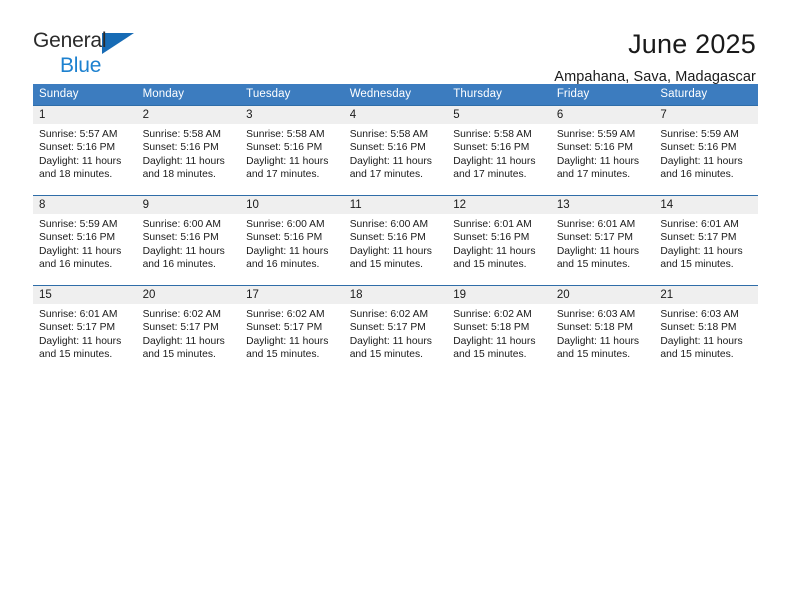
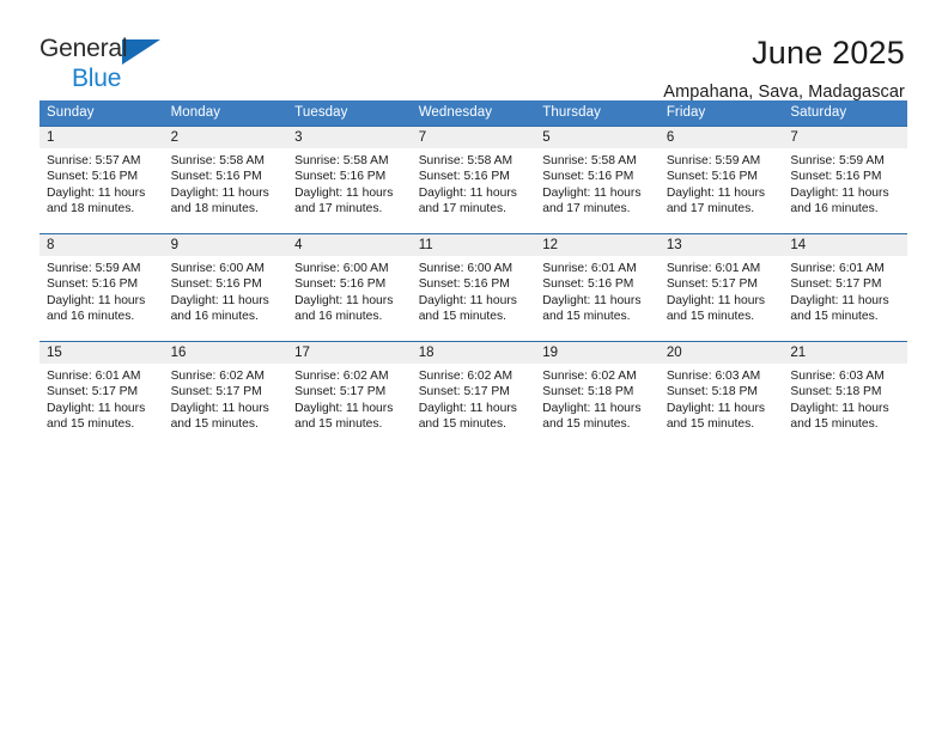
  General
  Blue
  June 2025
  Ampahana, Sava, Madagascar
  Sunday	Monday	Tuesday	Wednesday	Thursday	Friday	Saturday
- 1Sunrise: 5:57 AMSunset: 5:16 PMDaylight: 11 hoursand 18 minutes.	2Sunrise: 5:58 AMSunset: 5:16 PMDaylight: 11 hoursand 18 minutes.	3Sunrise: 5:58 AMSunset: 5:16 PMDaylight: 11 hoursand 17 minutes.	4Sunrise: 5:58 AMSunset: 5:16 PMDaylight: 11 hoursand 17 minutes.	5Sunrise: 5:58 AMSunset: 5:16 PMDaylight: 11 hoursand 17 minutes.	6Sunrise: 5:59 AMSunset: 5:16 PMDaylight: 11 hoursand 17 minutes.	7Sunrise: 5:59 AMSunset: 5:16 PMDaylight: 11 hoursand 16 minutes.
+ 1Sunrise: 5:57 AMSunset: 5:16 PMDaylight: 11 hoursand 18 minutes.	2Sunrise: 5:58 AMSunset: 5:16 PMDaylight: 11 hoursand 18 minutes.	3Sunrise: 5:58 AMSunset: 5:16 PMDaylight: 11 hoursand 17 minutes.	7Sunrise: 5:58 AMSunset: 5:16 PMDaylight: 11 hoursand 17 minutes.	5Sunrise: 5:58 AMSunset: 5:16 PMDaylight: 11 hoursand 17 minutes.	6Sunrise: 5:59 AMSunset: 5:16 PMDaylight: 11 hoursand 17 minutes.	7Sunrise: 5:59 AMSunset: 5:16 PMDaylight: 11 hoursand 16 minutes.
- 8Sunrise: 5:59 AMSunset: 5:16 PMDaylight: 11 hoursand 16 minutes.	9Sunrise: 6:00 AMSunset: 5:16 PMDaylight: 11 hoursand 16 minutes.	10Sunrise: 6:00 AMSunset: 5:16 PMDaylight: 11 hoursand 16 minutes.	11Sunrise: 6:00 AMSunset: 5:16 PMDaylight: 11 hoursand 15 minutes.	12Sunrise: 6:01 AMSunset: 5:16 PMDaylight: 11 hoursand 15 minutes.	13Sunrise: 6:01 AMSunset: 5:17 PMDaylight: 11 hoursand 15 minutes.	14Sunrise: 6:01 AMSunset: 5:17 PMDaylight: 11 hoursand 15 minutes.
+ 8Sunrise: 5:59 AMSunset: 5:16 PMDaylight: 11 hoursand 16 minutes.	9Sunrise: 6:00 AMSunset: 5:16 PMDaylight: 11 hoursand 16 minutes.	4Sunrise: 6:00 AMSunset: 5:16 PMDaylight: 11 hoursand 16 minutes.	11Sunrise: 6:00 AMSunset: 5:16 PMDaylight: 11 hoursand 15 minutes.	12Sunrise: 6:01 AMSunset: 5:16 PMDaylight: 11 hoursand 15 minutes.	13Sunrise: 6:01 AMSunset: 5:17 PMDaylight: 11 hoursand 15 minutes.	14Sunrise: 6:01 AMSunset: 5:17 PMDaylight: 11 hoursand 15 minutes.
- 15Sunrise: 6:01 AMSunset: 5:17 PMDaylight: 11 hoursand 15 minutes.	20Sunrise: 6:02 AMSunset: 5:17 PMDaylight: 11 hoursand 15 minutes.	17Sunrise: 6:02 AMSunset: 5:17 PMDaylight: 11 hoursand 15 minutes.	18Sunrise: 6:02 AMSunset: 5:17 PMDaylight: 11 hoursand 15 minutes.	19Sunrise: 6:02 AMSunset: 5:18 PMDaylight: 11 hoursand 15 minutes.	20Sunrise: 6:03 AMSunset: 5:18 PMDaylight: 11 hoursand 15 minutes.	21Sunrise: 6:03 AMSunset: 5:18 PMDaylight: 11 hoursand 15 minutes.
+ 15Sunrise: 6:01 AMSunset: 5:17 PMDaylight: 11 hoursand 15 minutes.	16Sunrise: 6:02 AMSunset: 5:17 PMDaylight: 11 hoursand 15 minutes.	17Sunrise: 6:02 AMSunset: 5:17 PMDaylight: 11 hoursand 15 minutes.	18Sunrise: 6:02 AMSunset: 5:17 PMDaylight: 11 hoursand 15 minutes.	19Sunrise: 6:02 AMSunset: 5:18 PMDaylight: 11 hoursand 15 minutes.	20Sunrise: 6:03 AMSunset: 5:18 PMDaylight: 11 hoursand 15 minutes.	21Sunrise: 6:03 AMSunset: 5:18 PMDaylight: 11 hoursand 15 minutes.
